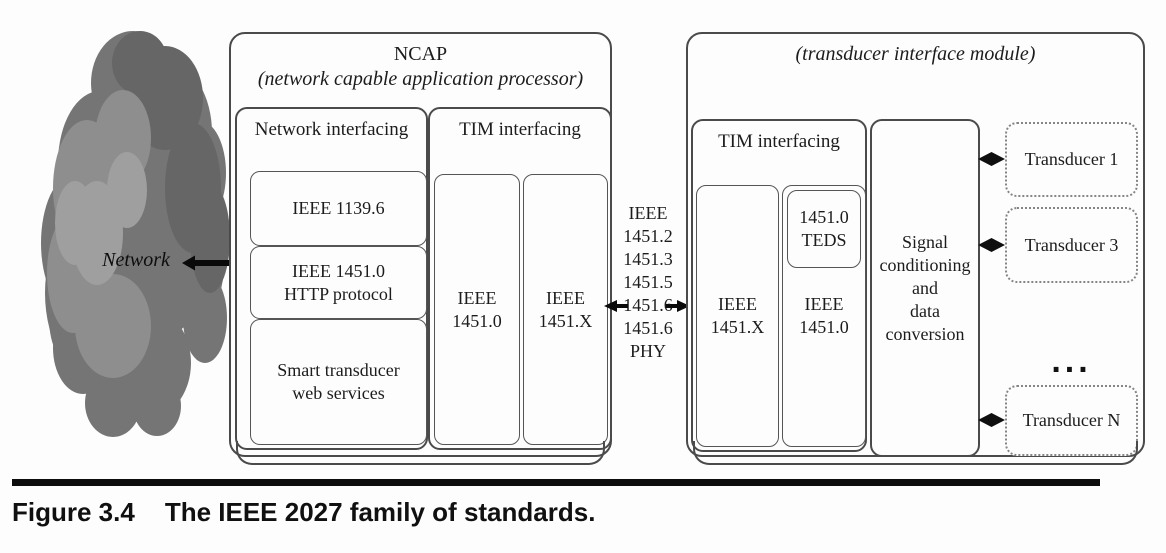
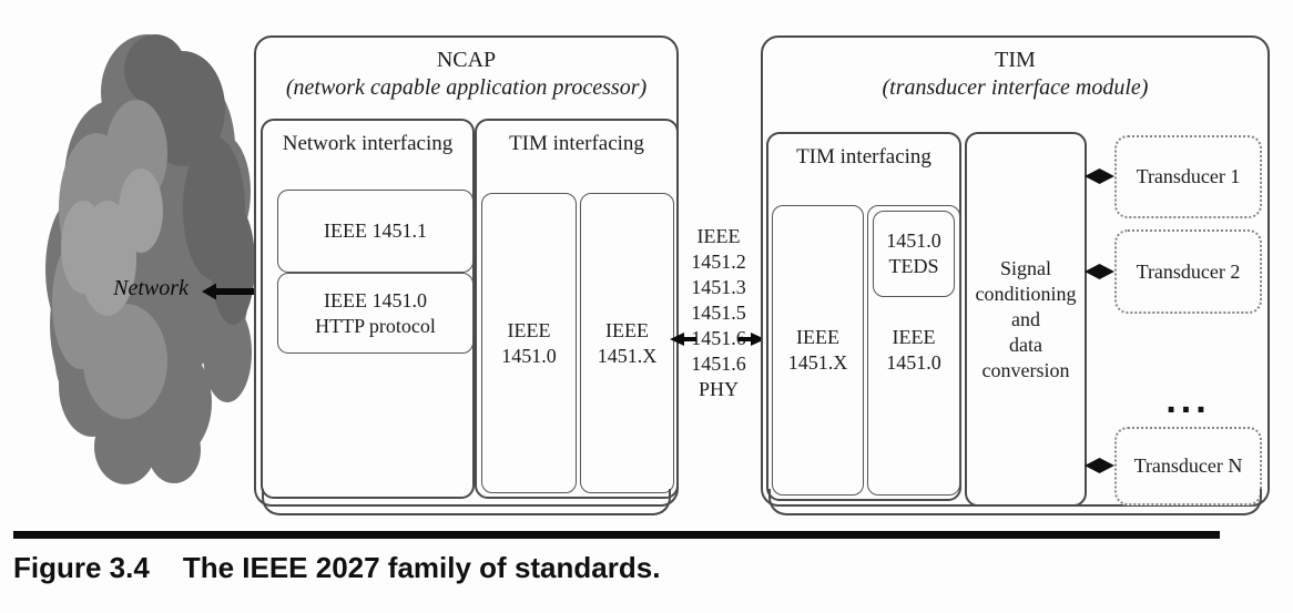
  Network
  NCAP
  (network capable application processor)
  Network interfacing
- IEEE 1139.6
+ IEEE 1451.1
  IEEE 1451.0
  HTTP protocol
- Smart transducer
- web services
  TIM interfacing
  IEEE
  1451.0
  IEEE
  1451.X
  IEEE
  1451.2
  1451.3
  1451.5
  1451.6
  PHY
+ TIM
  (transducer interface module)
  TIM interfacing
  IEEE
  1451.X
  IEEE
  1451.0
  1451.0
  TEDS
  Signal
  conditioning
  and
  data
  conversion
  Transducer 1
- Transducer 3
+ Transducer 2
  ...
  Transducer N
  Figure 3.4 The IEEE 2027 family of standards.
